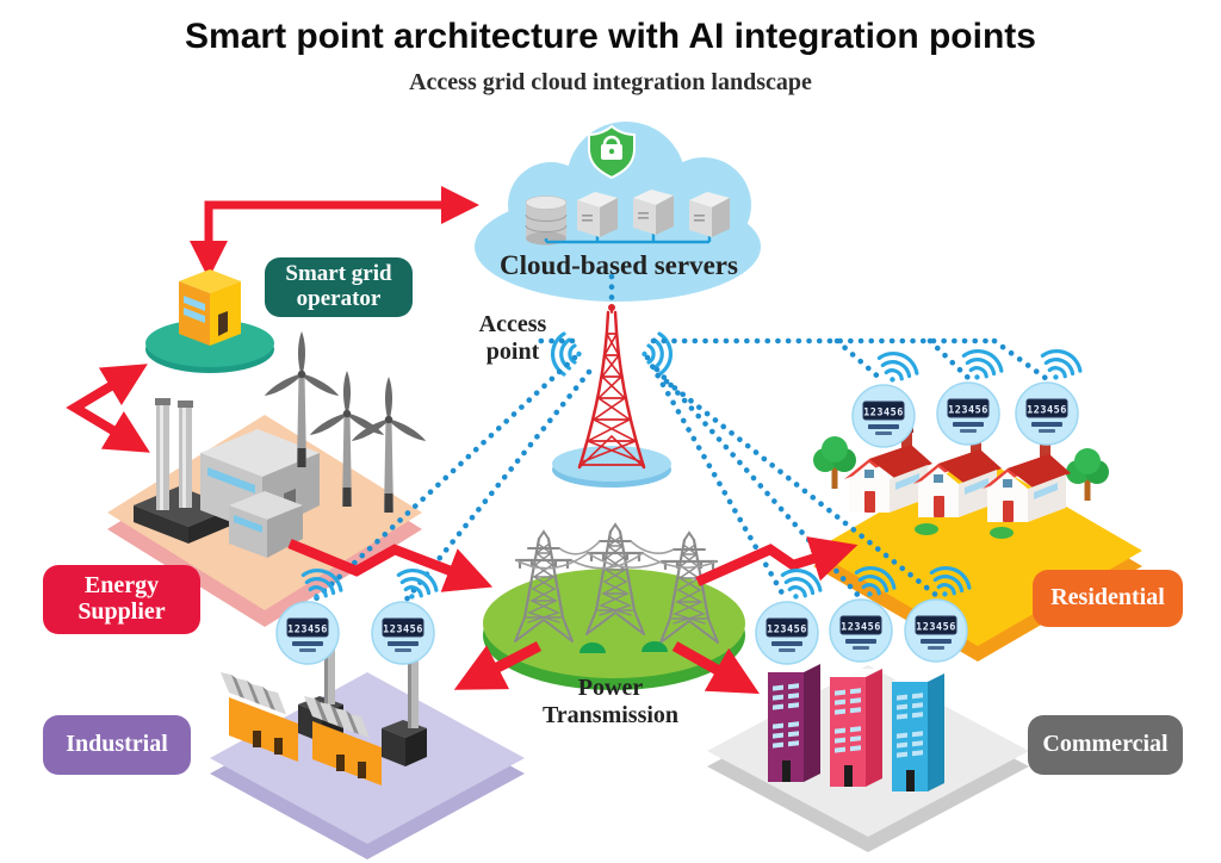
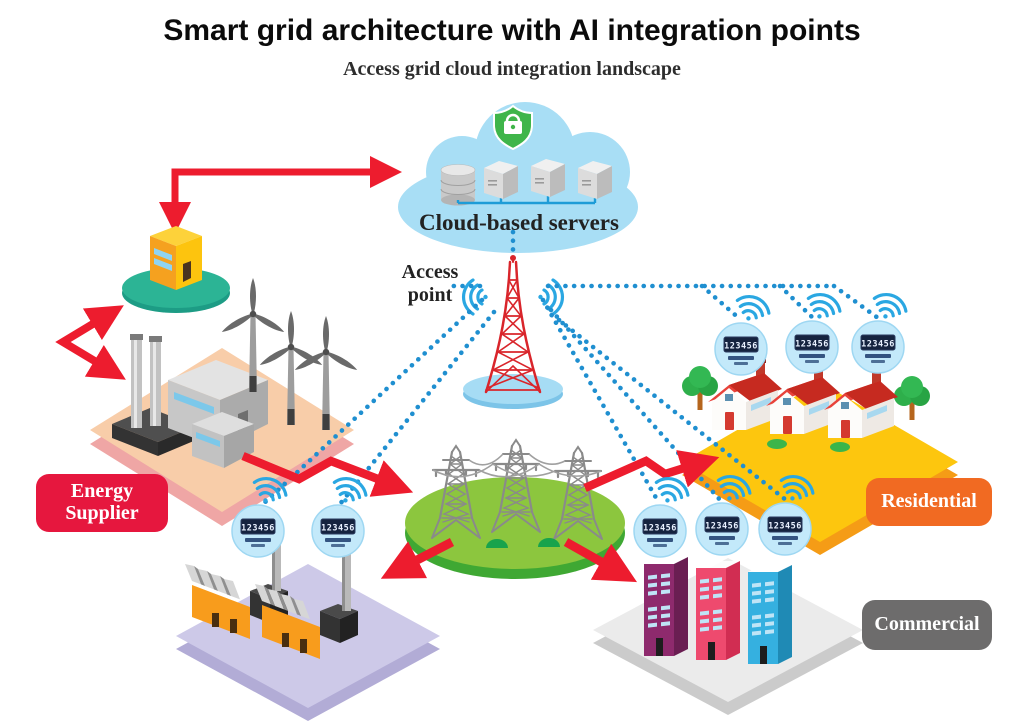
  Cloud-based servers
- Smart point architecture with AI integration points
+ Smart grid architecture with AI integration points
  Access grid cloud integration landscape
  Access
  point
- Power
- Transmission
- Smart grid
- operator
  Energy
  Supplier
- Industrial
  Residential
  Commercial
